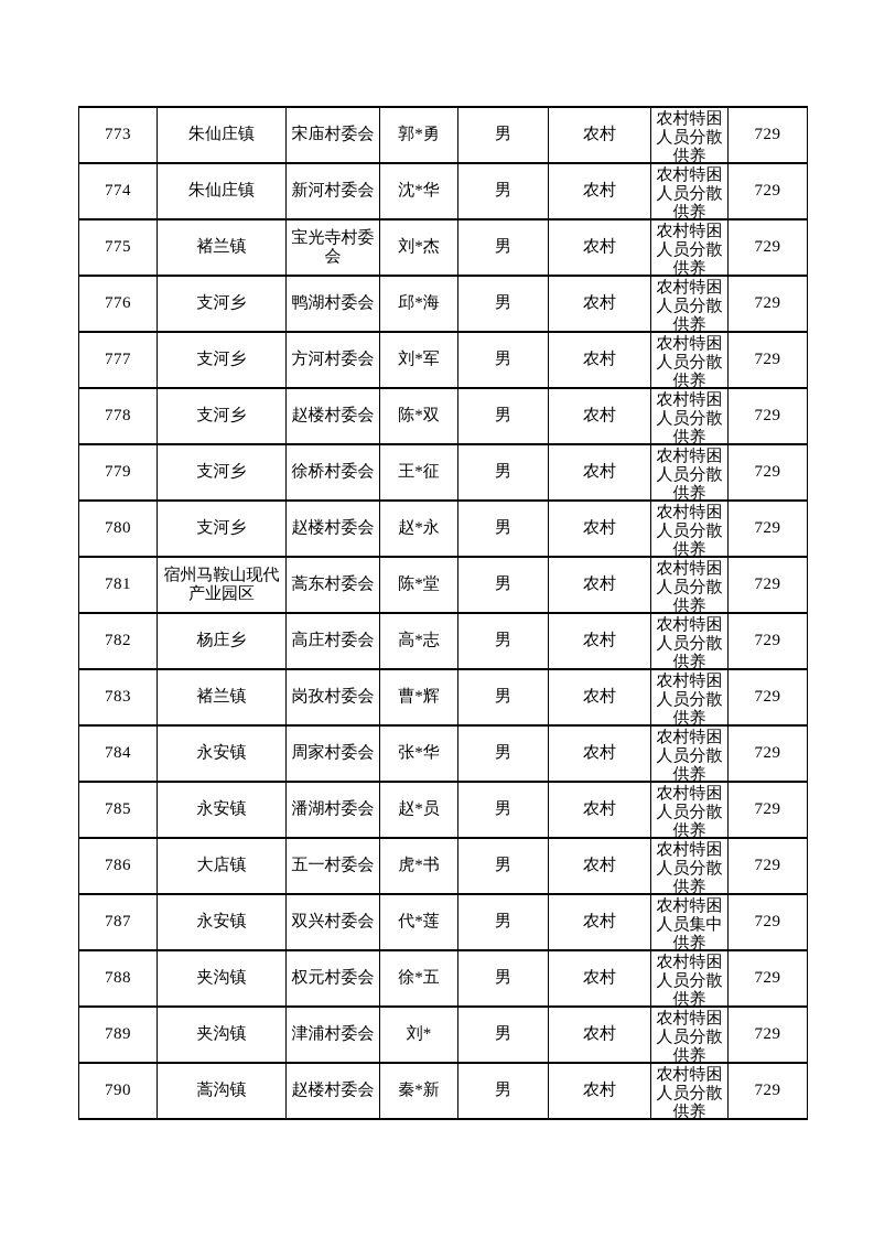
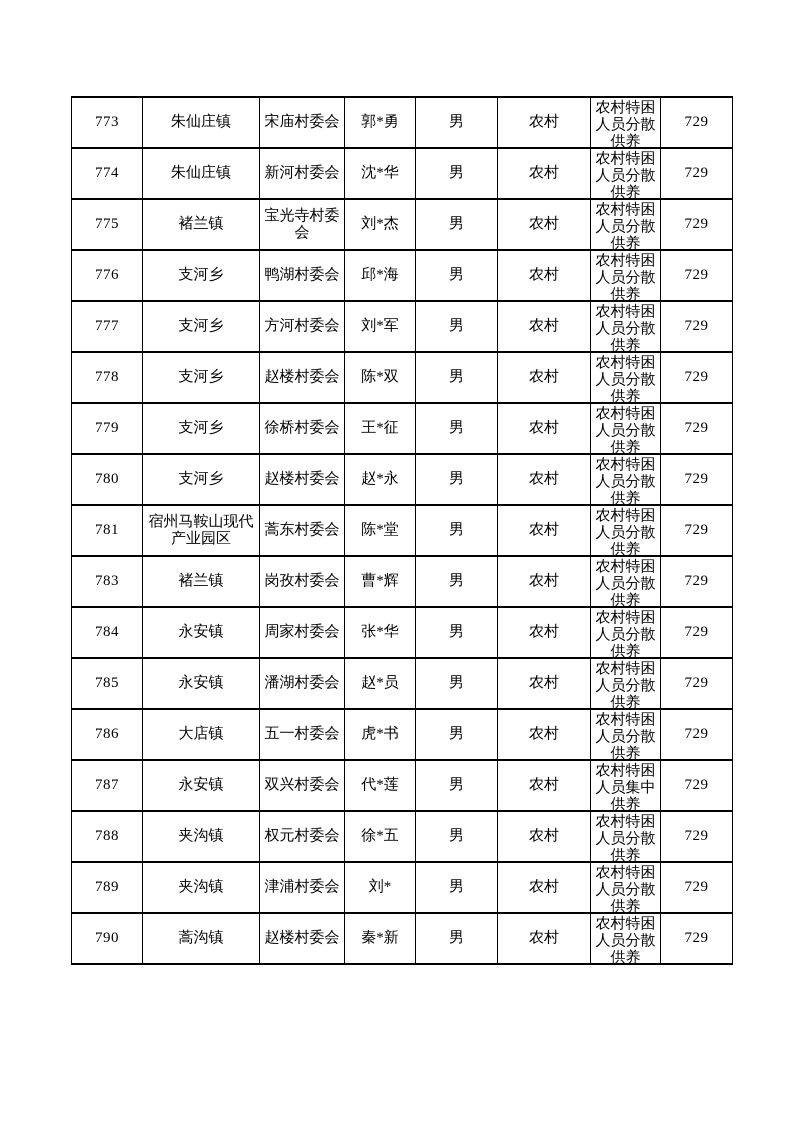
  773	朱仙庄镇	宋庙村委会	郭*勇	男	农村	农村特困人员分散供养	729
  774	朱仙庄镇	新河村委会	沈*华	男	农村	农村特困人员分散供养	729
  775	褚兰镇	宝光寺村委会	刘*杰	男	农村	农村特困人员分散供养	729
  776	支河乡	鸭湖村委会	邱*海	男	农村	农村特困人员分散供养	729
  777	支河乡	方河村委会	刘*军	男	农村	农村特困人员分散供养	729
  778	支河乡	赵楼村委会	陈*双	男	农村	农村特困人员分散供养	729
  779	支河乡	徐桥村委会	王*征	男	农村	农村特困人员分散供养	729
  780	支河乡	赵楼村委会	赵*永	男	农村	农村特困人员分散供养	729
  781	宿州马鞍山现代产业园区	蒿东村委会	陈*堂	男	农村	农村特困人员分散供养	729
- 782	杨庄乡	高庄村委会	高*志	男	农村	农村特困人员分散供养	729
  783	褚兰镇	岗孜村委会	曹*辉	男	农村	农村特困人员分散供养	729
  784	永安镇	周家村委会	张*华	男	农村	农村特困人员分散供养	729
  785	永安镇	潘湖村委会	赵*员	男	农村	农村特困人员分散供养	729
  786	大店镇	五一村委会	虎*书	男	农村	农村特困人员分散供养	729
  787	永安镇	双兴村委会	代*莲	男	农村	农村特困人员集中供养	729
  788	夹沟镇	权元村委会	徐*五	男	农村	农村特困人员分散供养	729
  789	夹沟镇	津浦村委会	刘*	男	农村	农村特困人员分散供养	729
  790	蒿沟镇	赵楼村委会	秦*新	男	农村	农村特困人员分散供养	729
